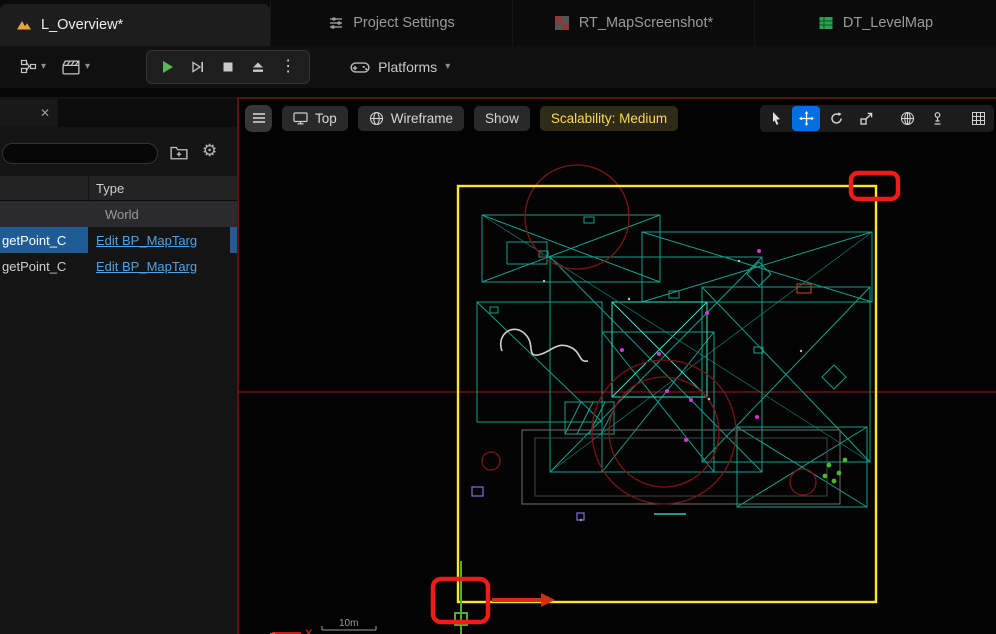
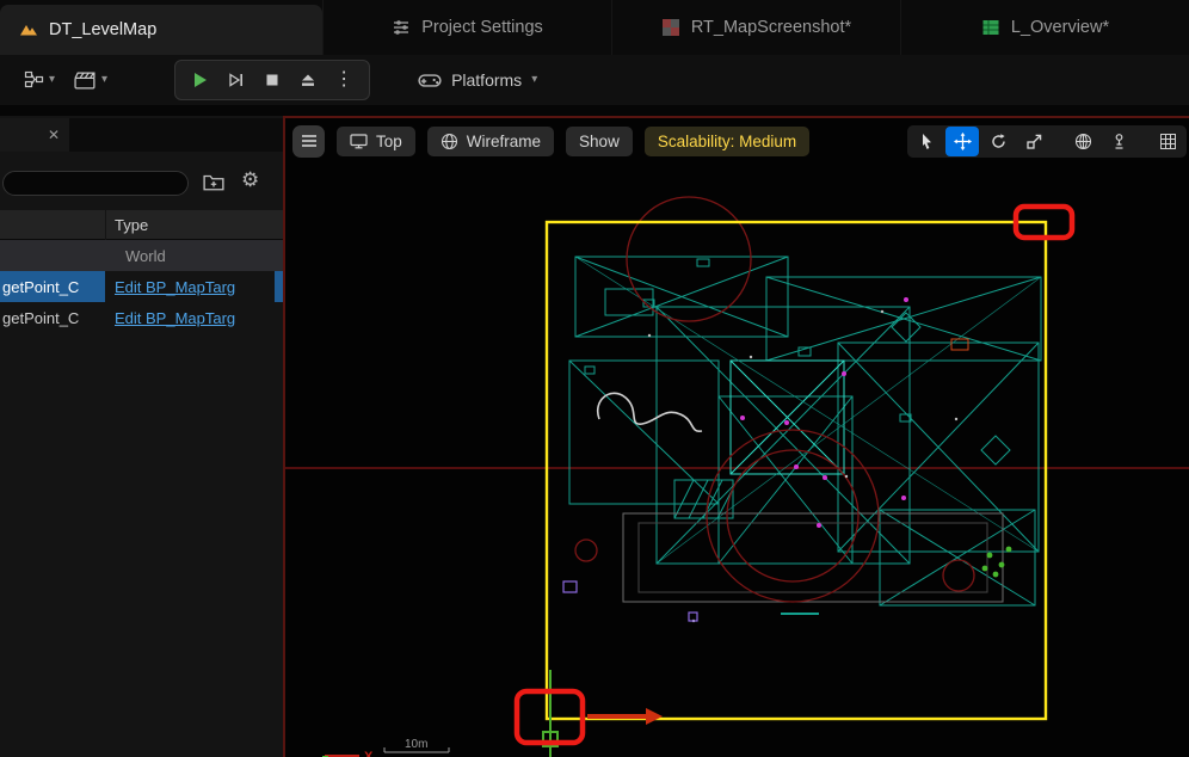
- L_Overview*
+ DT_LevelMap
  Project Settings
  RT_MapScreenshot*
- DT_LevelMap
+ L_Overview*
  ▾
  ▾
  ⋮
  Platforms
  ▾
  ✕
  ⚙
  Type
  World
  getPoint_C
  Edit BP_MapTarg
  getPoint_C
  Edit BP_MapTarg
  10m
  Top
  Wireframe
  Show
  Scalability: Medium
